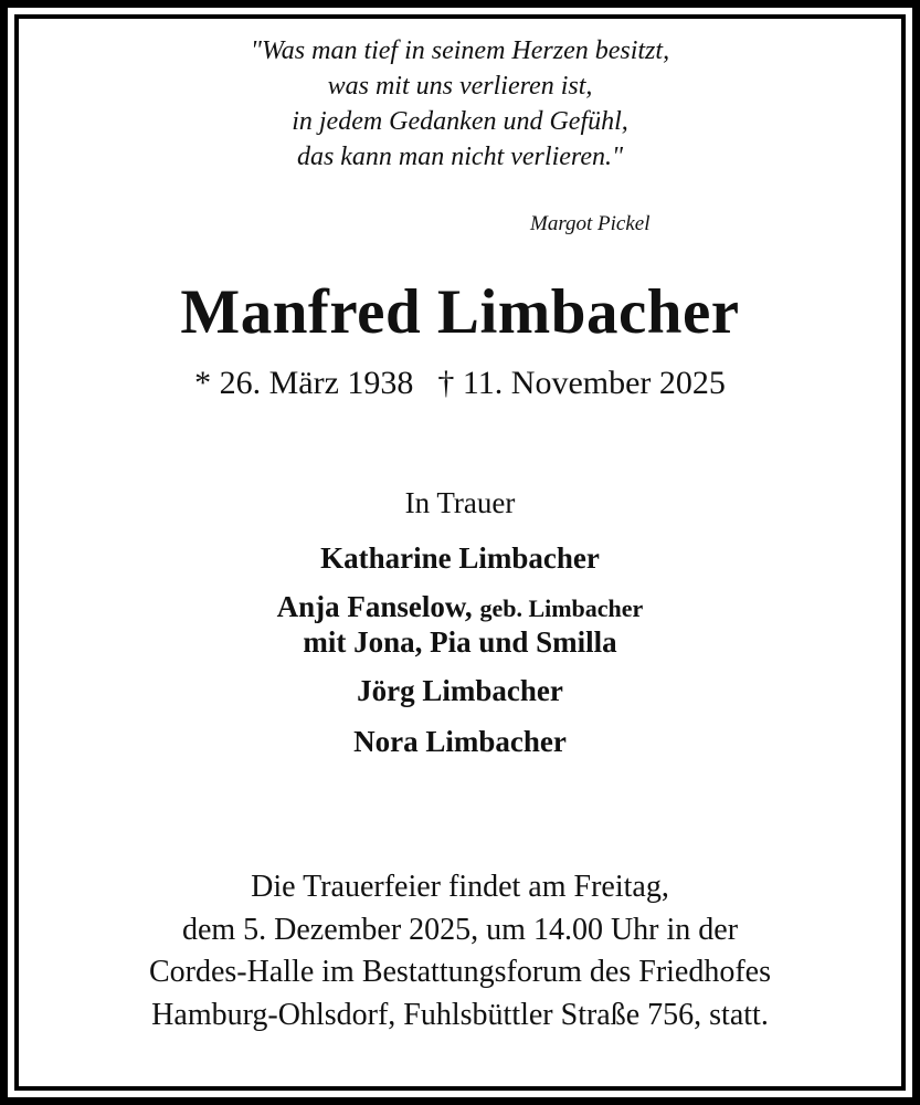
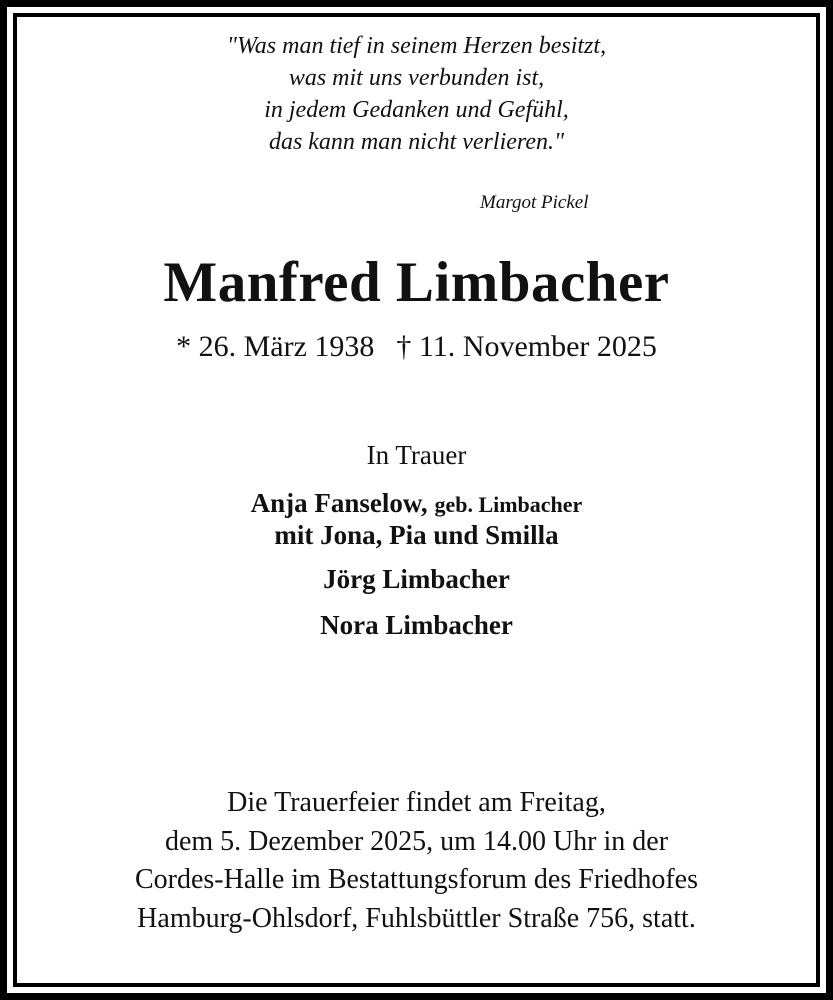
  "Was man tief in seinem Herzen besitzt,
- was mit uns verlieren ist,
+ was mit uns verbunden ist,
  in jedem Gedanken und Gefühl,
  das kann man nicht verlieren."
  Margot Pickel
  Manfred Limbacher
  * 26. März 1938 † 11. November 2025
  In Trauer
- Katharine Limbacher
  Anja Fanselow, geb. Limbacher
  mit Jona, Pia und Smilla
  Jörg Limbacher
  Nora Limbacher
  Die Trauerfeier findet am Freitag,
  dem 5. Dezember 2025, um 14.00 Uhr in der
  Cordes-Halle im Bestattungsforum des Friedhofes
  Hamburg-Ohlsdorf, Fuhlsbüttler Straße 756, statt.
